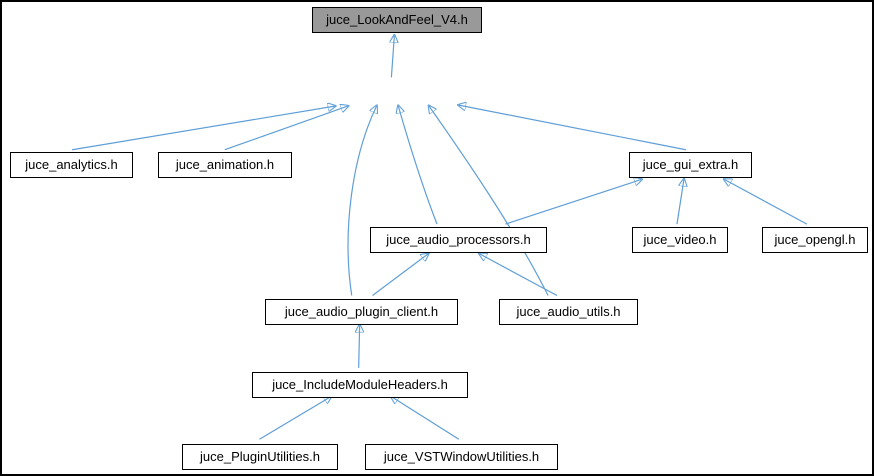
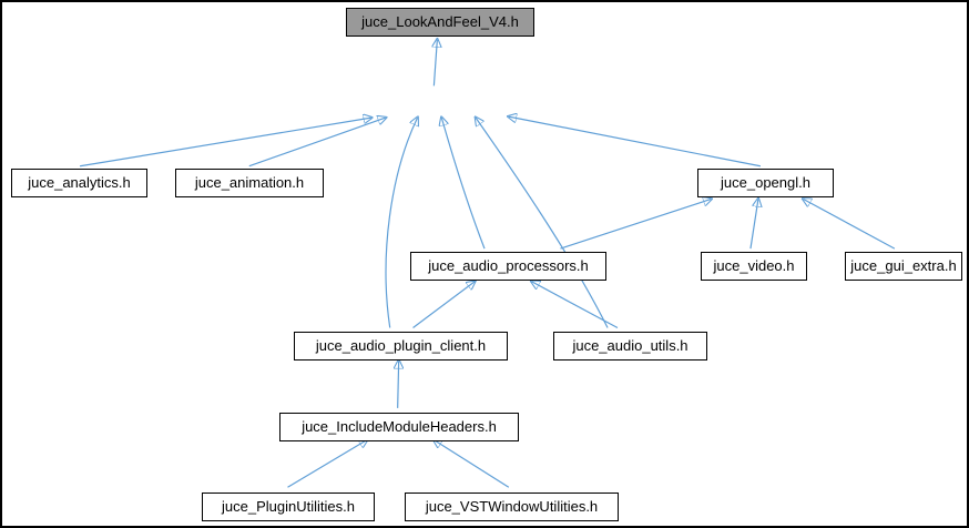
  juce_LookAndFeel_V4.h
  juce_analytics.h
  juce_animation.h
- juce_gui_extra.h
+ juce_opengl.h
  juce_audio_processors.h
  juce_video.h
- juce_opengl.h
+ juce_gui_extra.h
  juce_audio_plugin_client.h
  juce_audio_utils.h
  juce_IncludeModuleHeaders.h
  juce_PluginUtilities.h
  juce_VSTWindowUtilities.h
